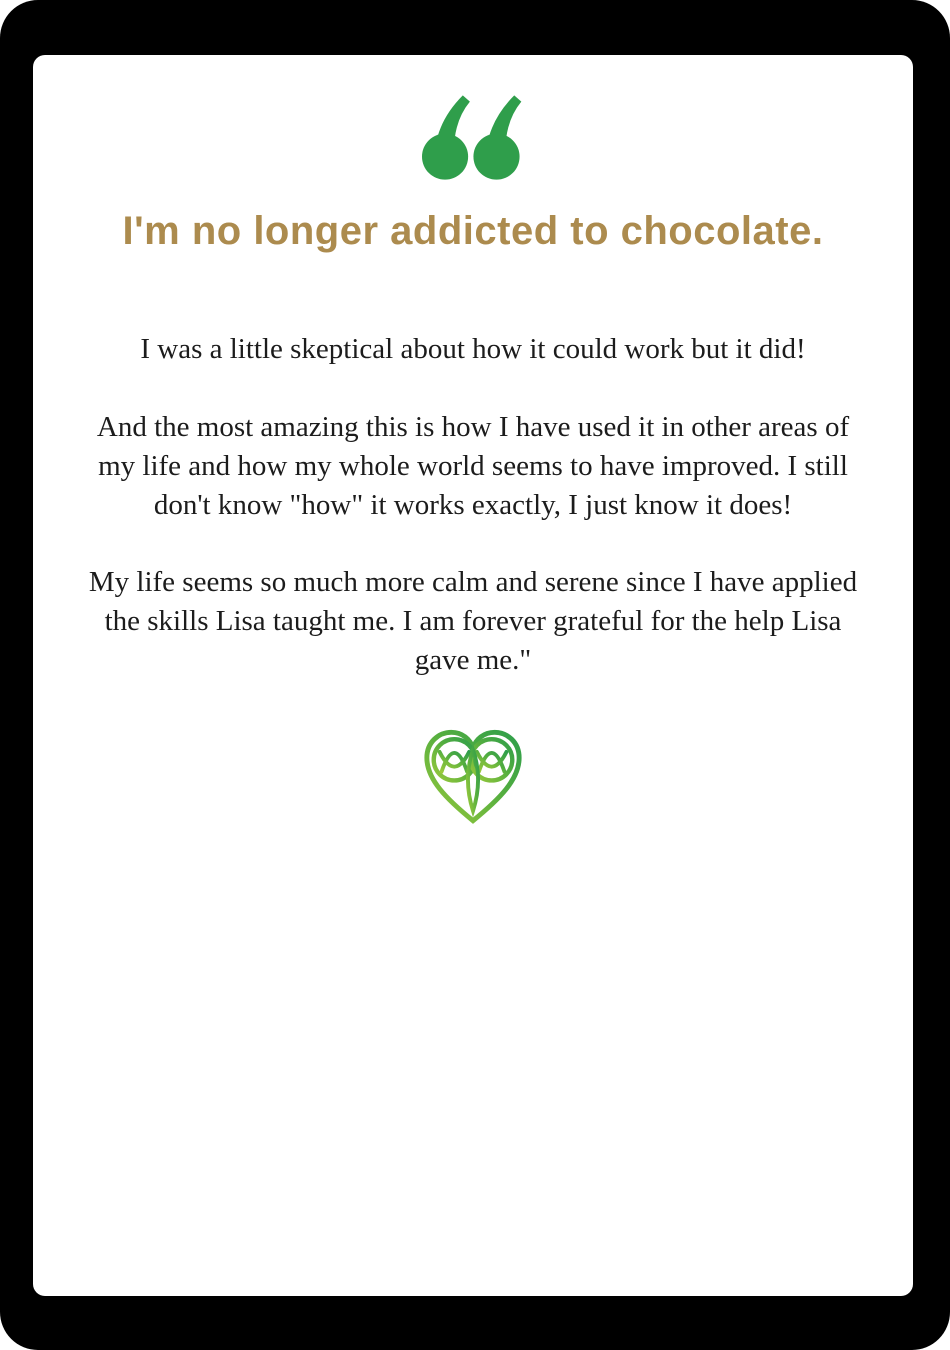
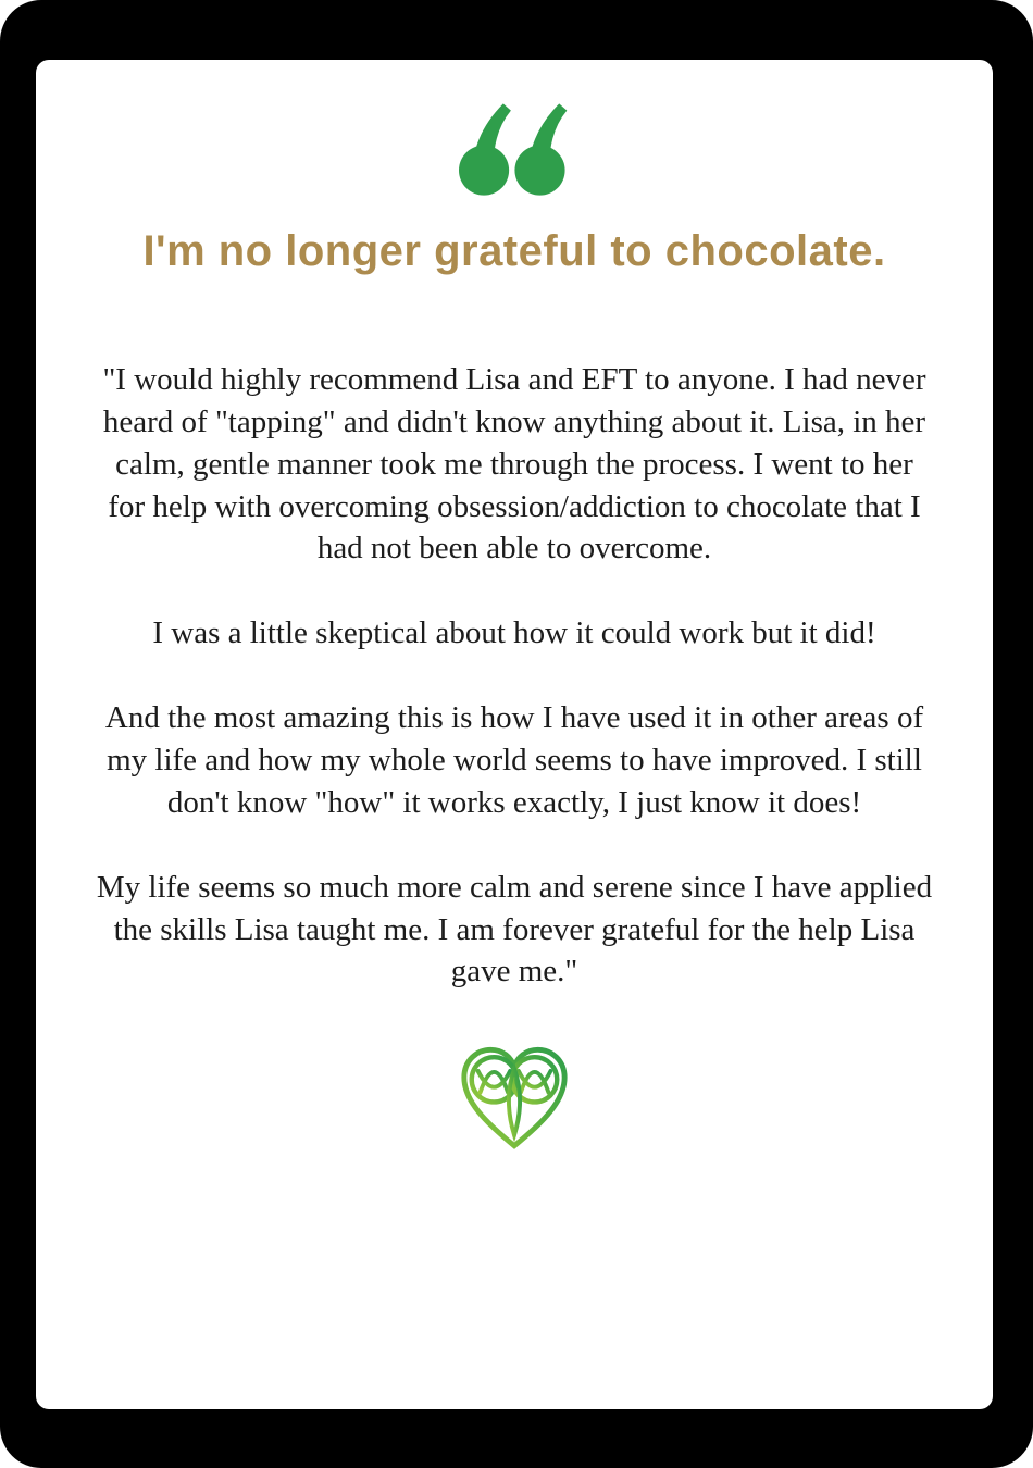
- I'm no longer addicted to chocolate.
+ I'm no longer grateful to chocolate.
+ "I would highly recommend Lisa and EFT to anyone. I had never heard of "tapping" and didn't know anything about it. Lisa, in her calm, gentle manner took me through the process. I went to her for help with overcoming obsession/addiction to chocolate that I had not been able to overcome.
  I was a little skeptical about how it could work but it did!
  And the most amazing this is how I have used it in other areas of my life and how my whole world seems to have improved. I still don't know "how" it works exactly, I just know it does!
  My life seems so much more calm and serene since I have applied the skills Lisa taught me. I am forever grateful for the help Lisa gave me."
